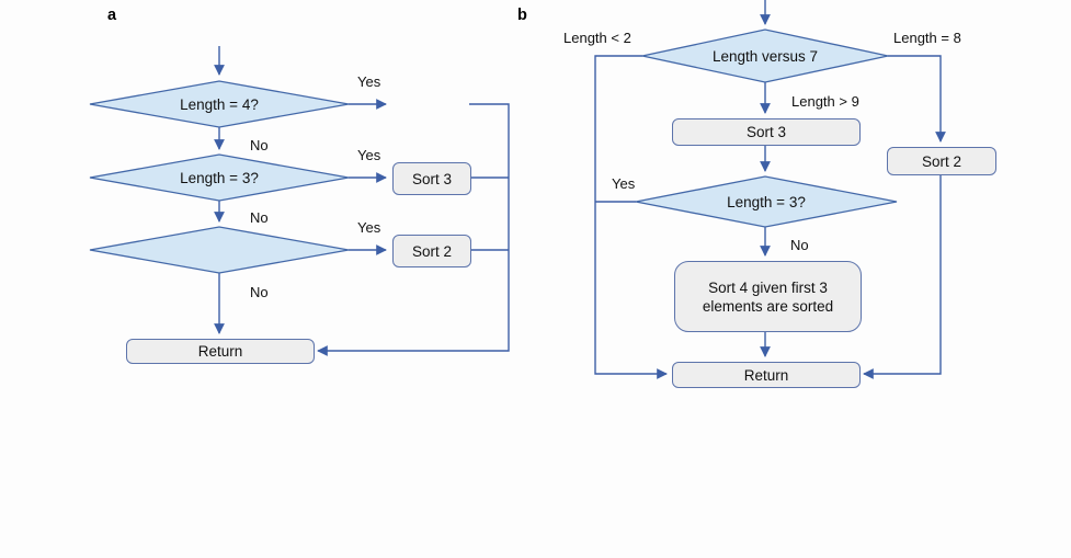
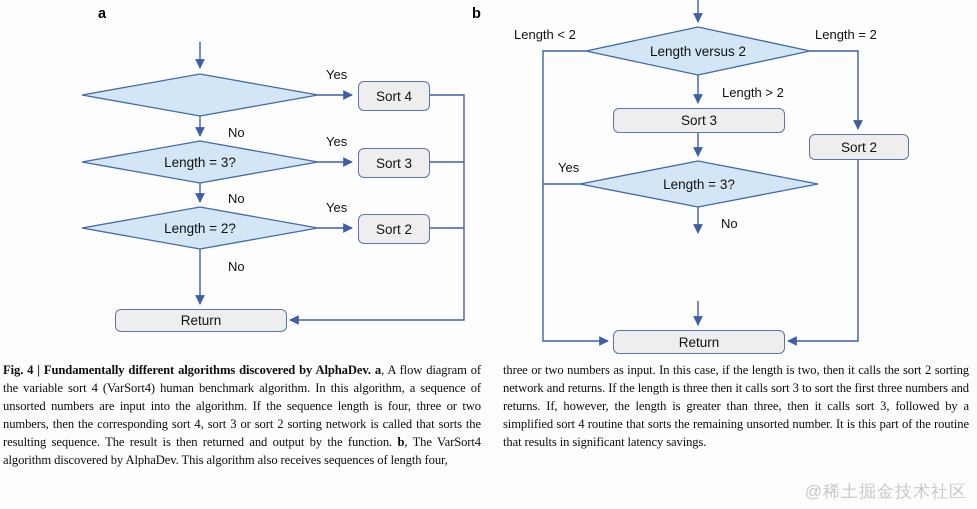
  a
  b
- Length = 4?
  Length = 3?
+ Length = 2?
+ Sort 4
  Sort 3
  Sort 2
  Return
  Yes
  No
  Yes
  No
  Yes
  No
- Length versus 7
+ Length versus 2
  Sort 3
  Sort 2
  Length = 3?
- Sort 4 given first 3 elements are sorted
  Return
  Length < 2
- Length = 8
+ Length = 2
- Length > 9
+ Length > 2
  Yes
  No
+ Fig. 4 | Fundamentally different algorithms discovered by AlphaDev. a, A flow diagram of the variable sort 4 (VarSort4) human benchmark algorithm. In this algorithm, a sequence of unsorted numbers are input into the algorithm. If the sequence length is four, three or two numbers, then the corresponding sort 4, sort 3 or sort 2 sorting network is called that sorts the resulting sequence. The result is then returned and output by the function. b, The VarSort4 algorithm discovered by AlphaDev. This algorithm also receives sequences of length four,
+ three or two numbers as input. In this case, if the length is two, then it calls the sort 2 sorting network and returns. If the length is three then it calls sort 3 to sort the first three numbers and returns. If, however, the length is greater than three, then it calls sort 3, followed by a simplified sort 4 routine that sorts the remaining unsorted number. It is this part of the routine that results in significant latency savings.
+ @稀土掘金技术社区
